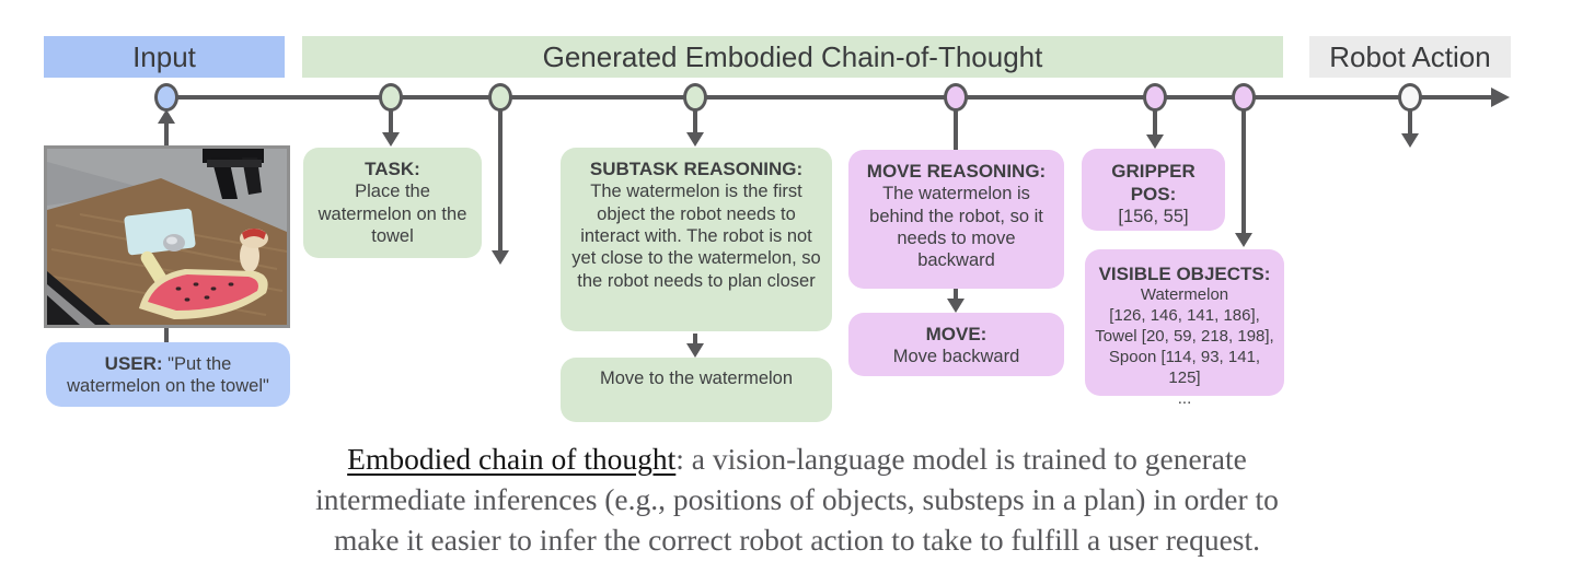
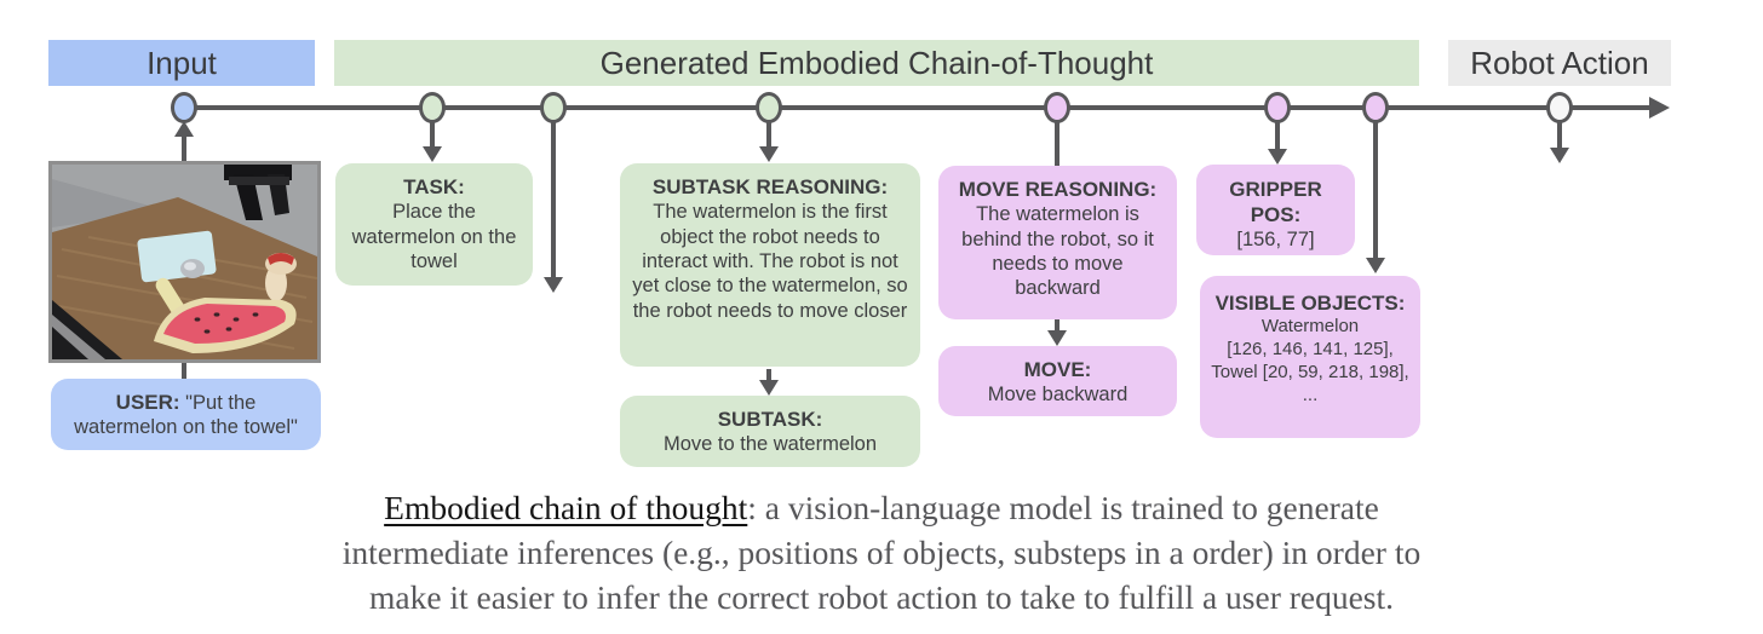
  Input
  Generated Embodied Chain-of-Thought
  Robot Action
  USER: "Put the watermelon on the towel"
  TASK:
  Place the watermelon on the towel
  SUBTASK REASONING:
- The watermelon is the first object the robot needs to interact with. The robot is not yet close to the watermelon, so the robot needs to plan closer
+ The watermelon is the first object the robot needs to interact with. The robot is not yet close to the watermelon, so the robot needs to move closer
+ SUBTASK:
  Move to the watermelon
  MOVE REASONING:
  The watermelon is behind the robot, so it needs to move backward
  MOVE:
  Move backward
  GRIPPER POS:
- [156, 55]
+ [156, 77]
  VISIBLE OBJECTS:
  Watermelon
- [126, 146, 141, 186],
+ [126, 146, 141, 125],
  Towel [20, 59, 218, 198],
- Spoon [114, 93, 141, 125]
  ...
  Embodied chain of thought: a vision-language model is trained to generate
- intermediate inferences (e.g., positions of objects, substeps in a plan) in order to
+ intermediate inferences (e.g., positions of objects, substeps in a order) in order to
  make it easier to infer the correct robot action to take to fulfill a user request.
